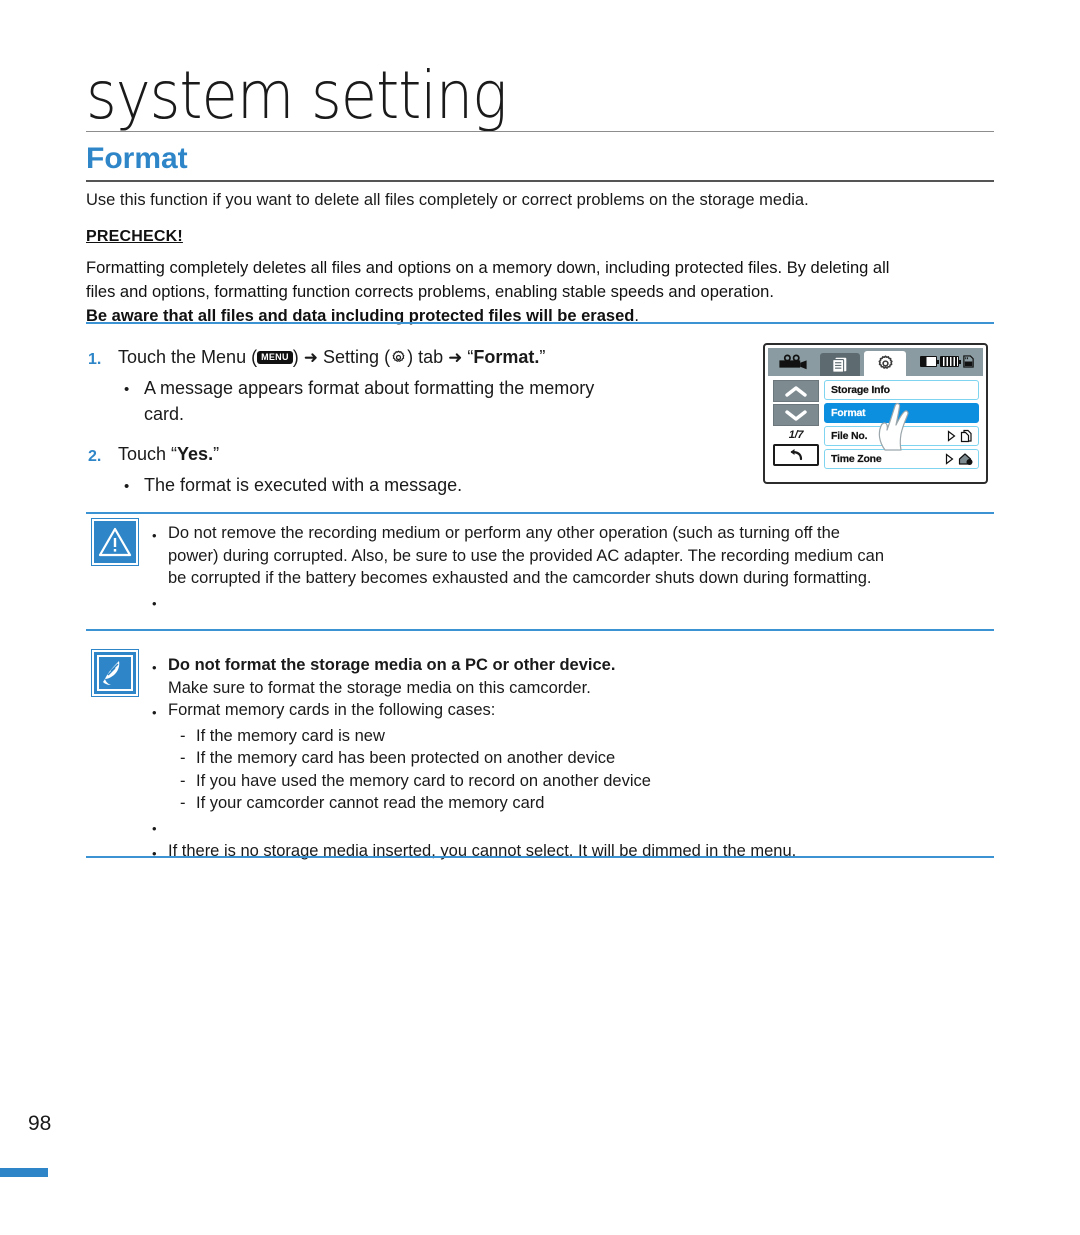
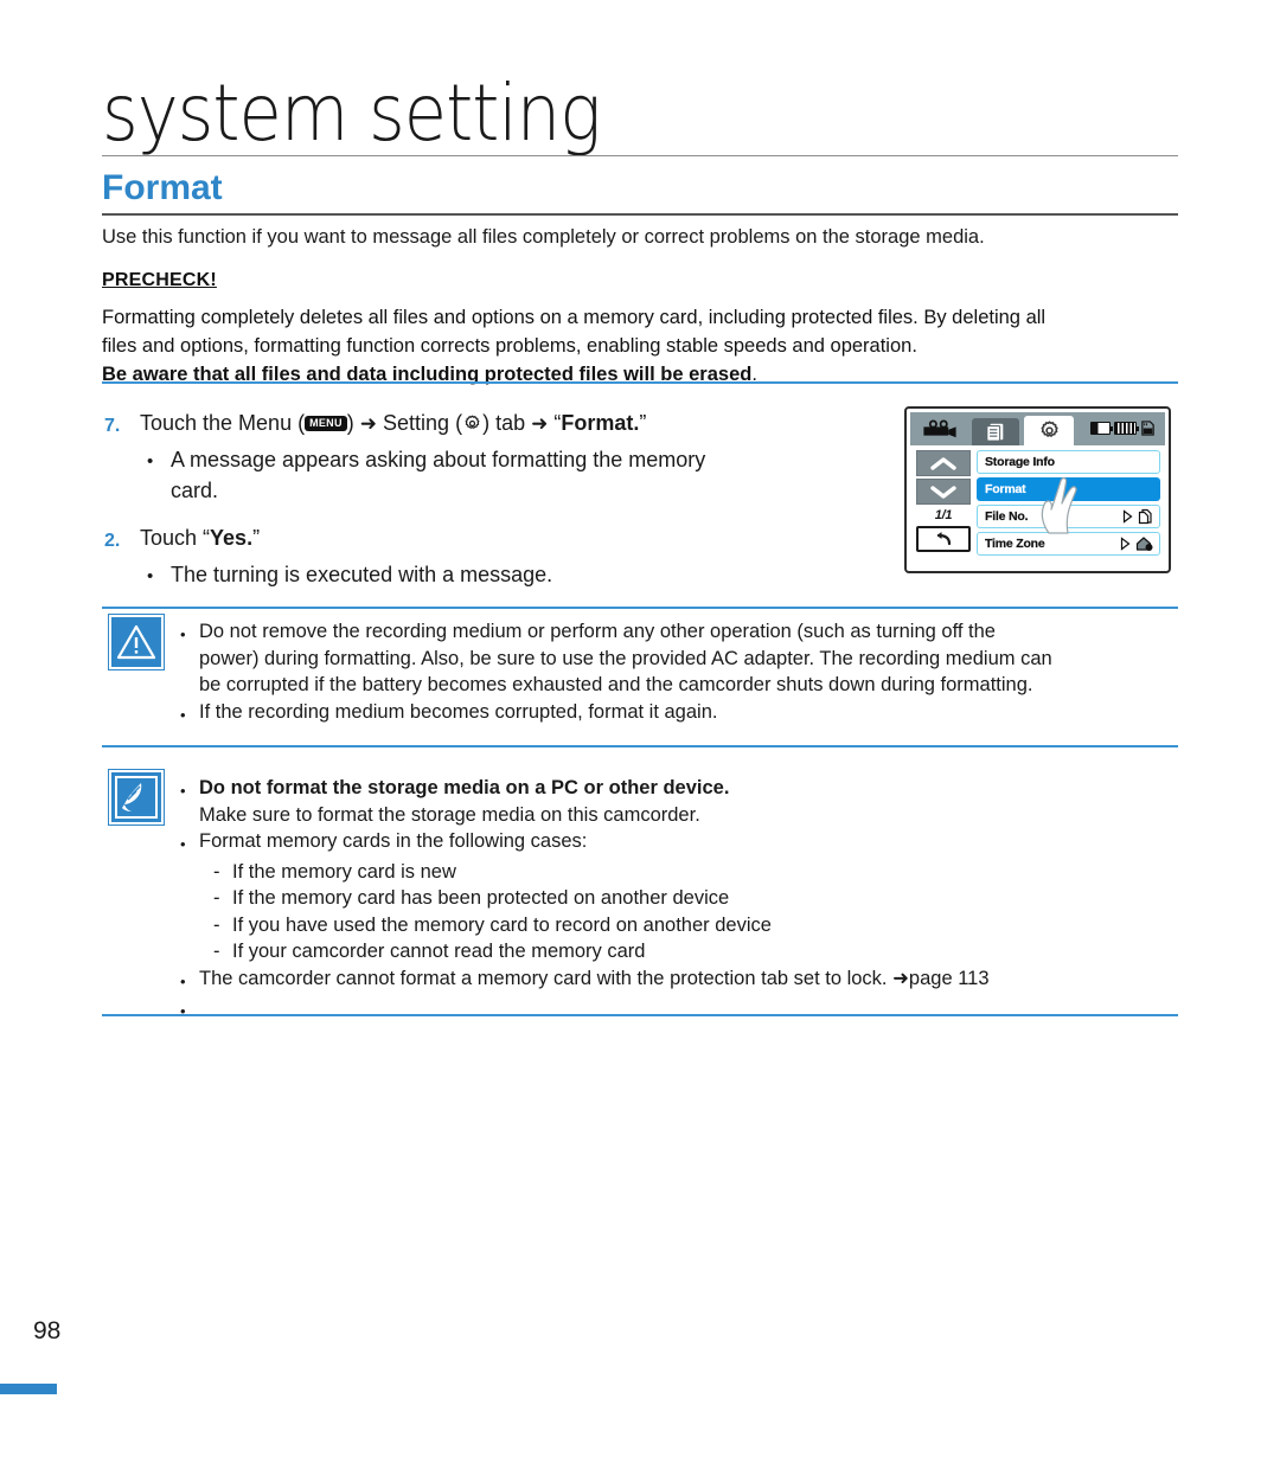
  system setting
  Format
- Use this function if you want to delete all files completely or correct problems on the storage media.
+ Use this function if you want to message all files completely or correct problems on the storage media.
  PRECHECK!
- Formatting completely deletes all files and options on a memory down, including protected files. By deleting all
+ Formatting completely deletes all files and options on a memory card, including protected files. By deleting all
  files and options, formatting function corrects problems, enabling stable speeds and operation.
  Be aware that all files and data including protected files will be erased.
- 1.
+ 7.
  Touch the Menu ( MENU ) ➜ Setting ( ) tab ➜ “Format.”
  •
- A message appears format about formatting the memory
+ A message appears asking about formatting the memory
  card.
  2.
  Touch “Yes.”
  •
- The format is executed with a message.
+ The turning is executed with a message.
- 1/7
+ 1/1
  Storage Info
  Format
  File No.
  Time Zone
  •
  Do not remove the recording medium or perform any other operation (such as turning off the
- power) during corrupted. Also, be sure to use the provided AC adapter. The recording medium can
+ power) during formatting. Also, be sure to use the provided AC adapter. The recording medium can
  be corrupted if the battery becomes exhausted and the camcorder shuts down during formatting.
  •
+ If the recording medium becomes corrupted, format it again.
  •
  Do not format the storage media on a PC or other device.
  Make sure to format the storage media on this camcorder.
  •
  Format memory cards in the following cases:
  -
  If the memory card is new
  -
  If the memory card has been protected on another device
  -
  If you have used the memory card to record on another device
  -
  If your camcorder cannot read the memory card
  •
+ The camcorder cannot format a memory card with the protection tab set to lock. ➜page 113
  •
- If there is no storage media inserted, you cannot select. It will be dimmed in the menu.
  98
